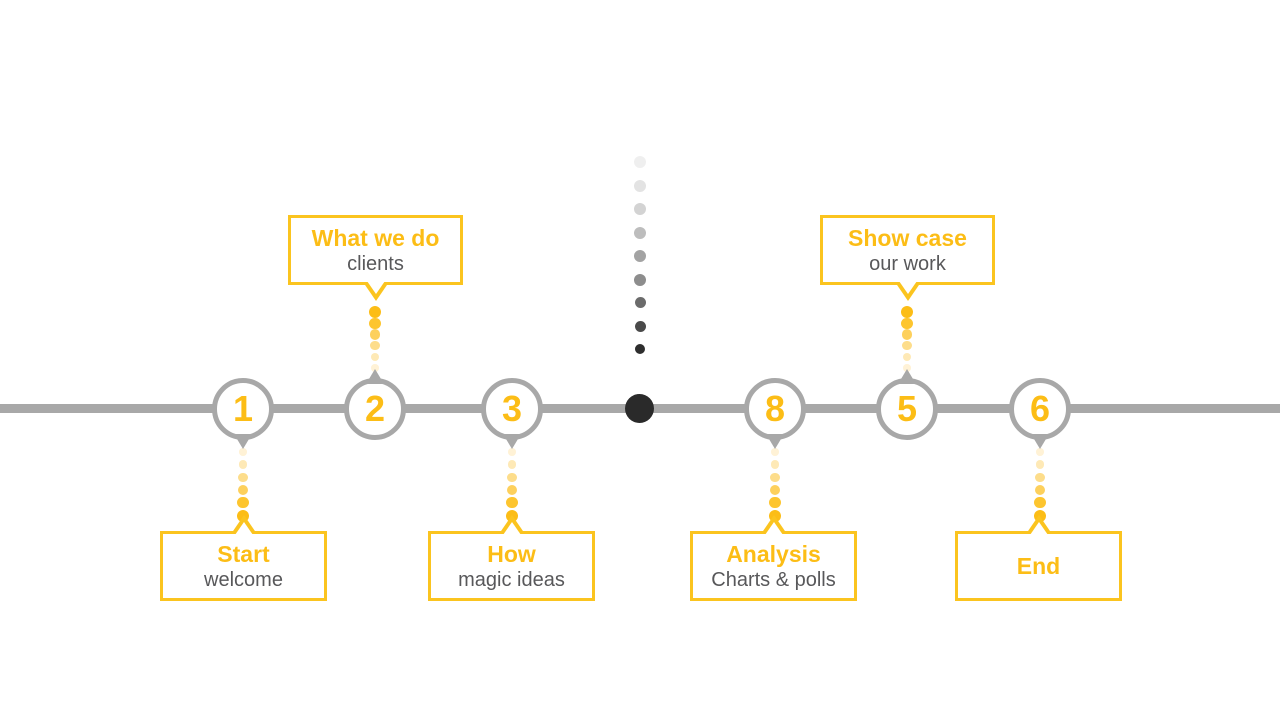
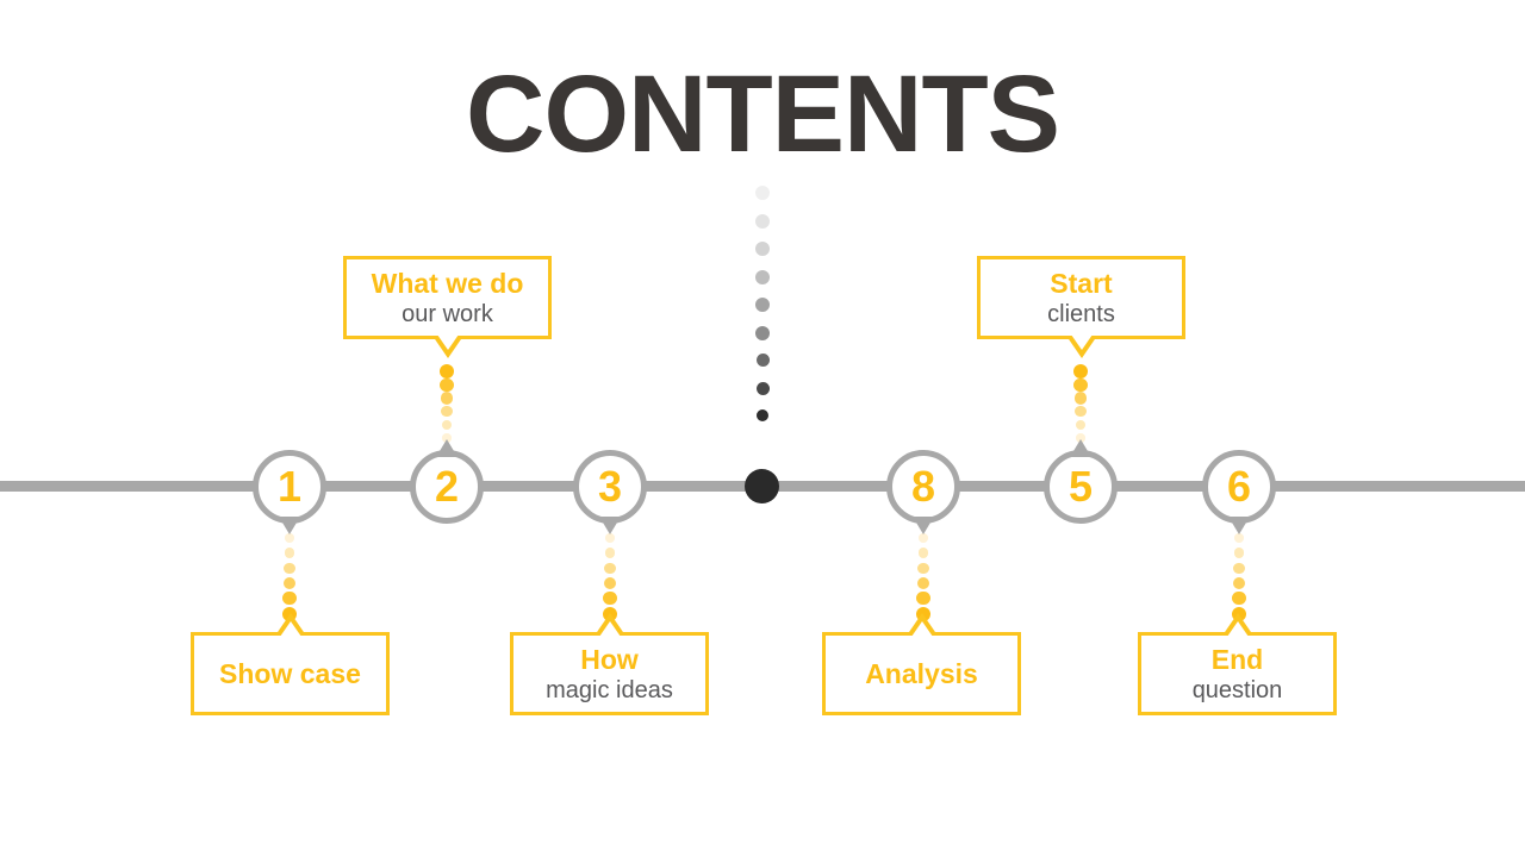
+ CONTENTS
  1
  2
  3
  8
  5
  6
  What we do
- clients
+ our work
- Show case
+ Start
- our work
+ clients
- Start
+ Show case
- welcome
  How
  magic ideas
  Analysis
- Charts & polls
  End
+ question
